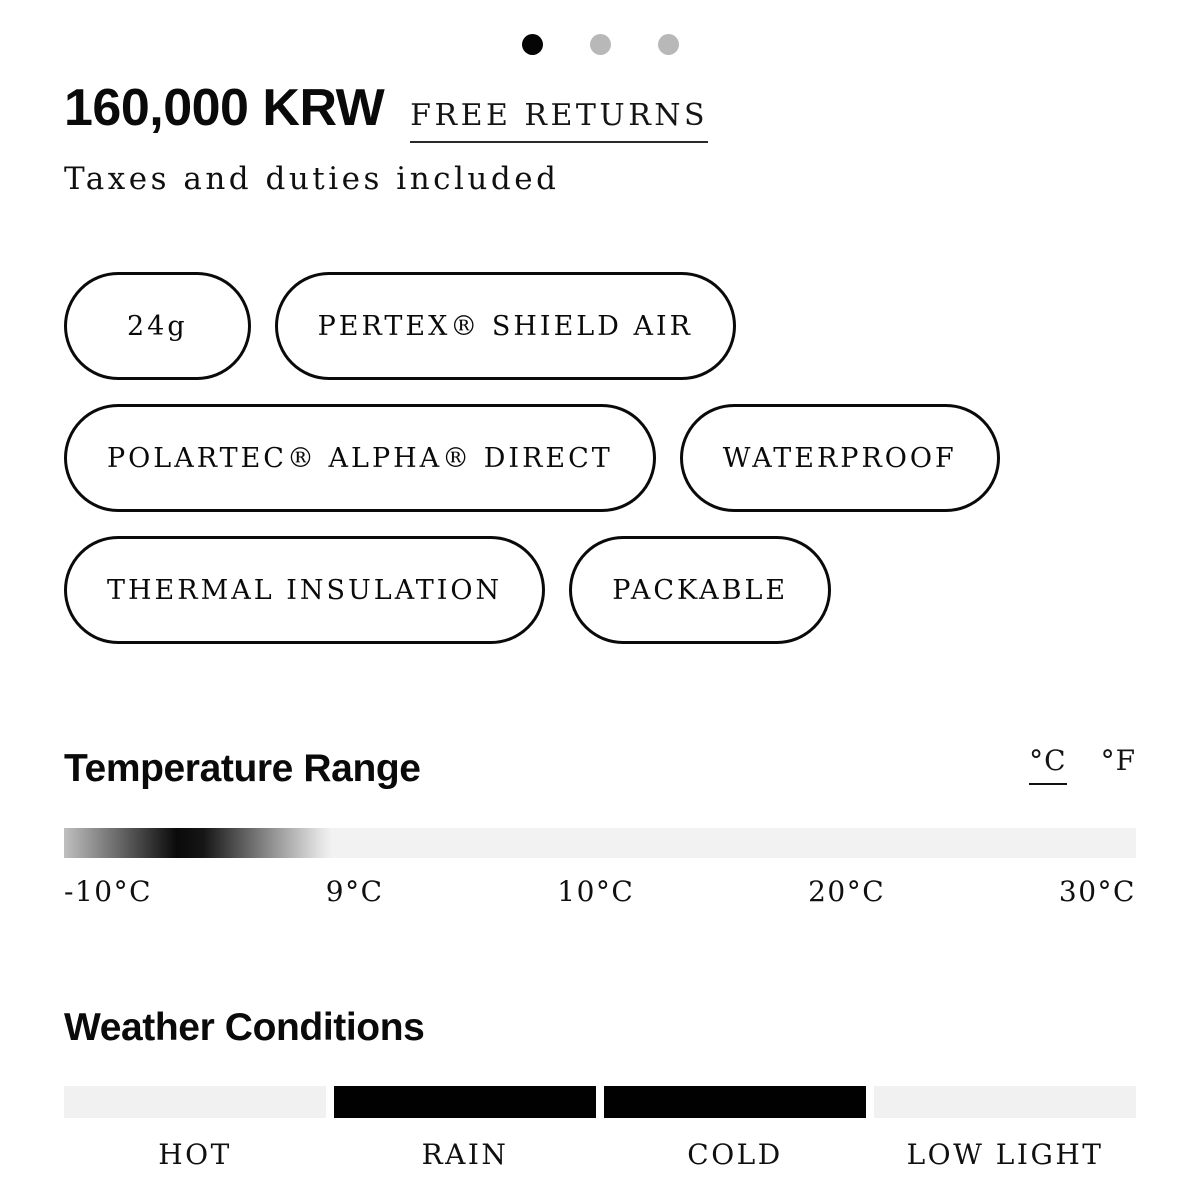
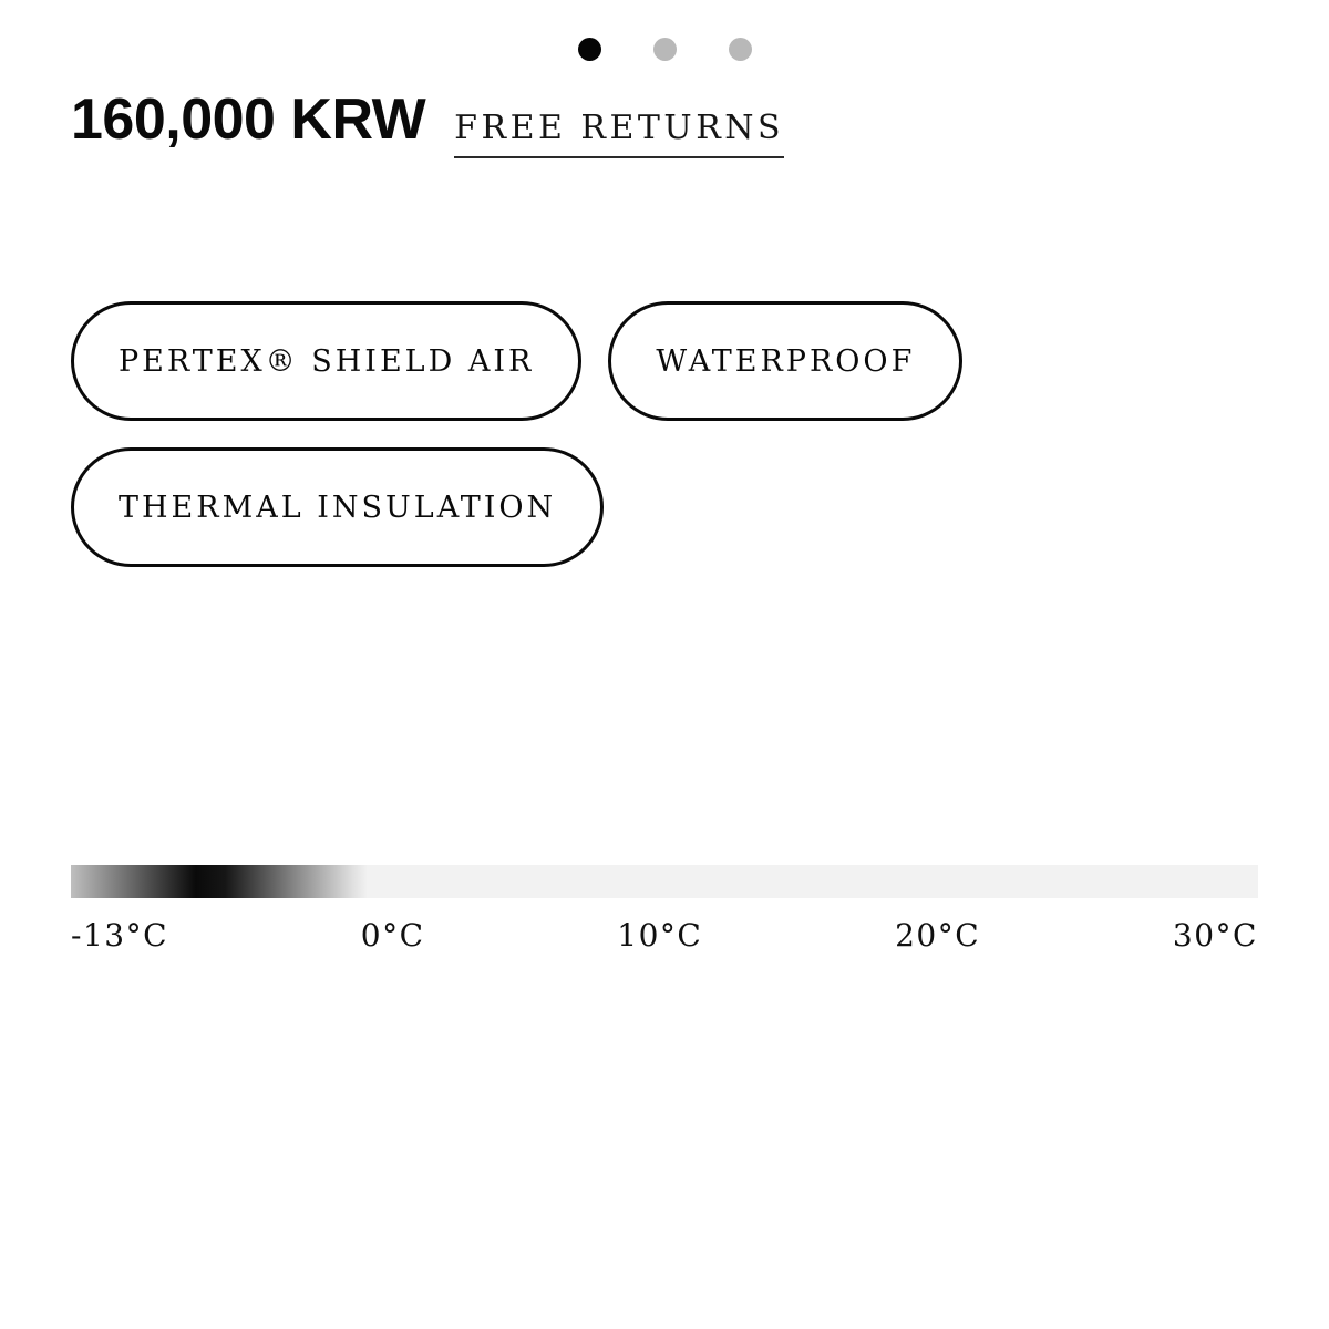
  160,000 KRW
  FREE RETURNS
- Taxes and duties included
- 24g
  PERTEX® SHIELD AIR
- POLARTEC® ALPHA® DIRECT
  WATERPROOF
  THERMAL INSULATION
- PACKABLE
- Temperature Range
- °C
- °F
- -10°C
+ -13°C
- 9°C
+ 0°C
  10°C
  20°C
  30°C
- Weather Conditions
- HOT
- RAIN
- COLD
- LOW LIGHT
